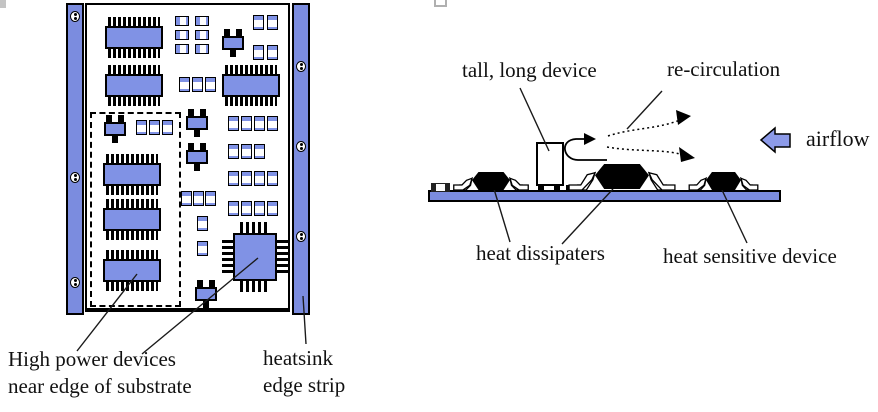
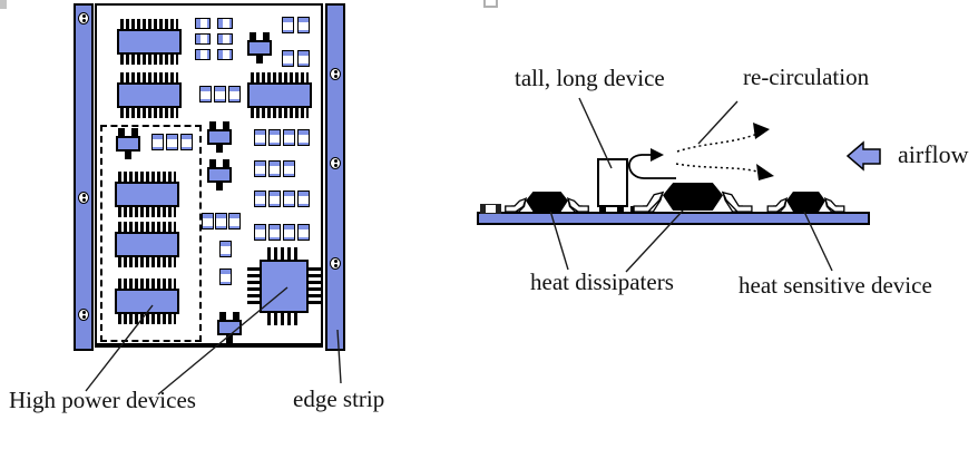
  High power devices
- near edge of substrate
- heatsink
  edge strip
  tall, long device
  re-circulation
  airflow
  heat dissipaters
  heat sensitive device
